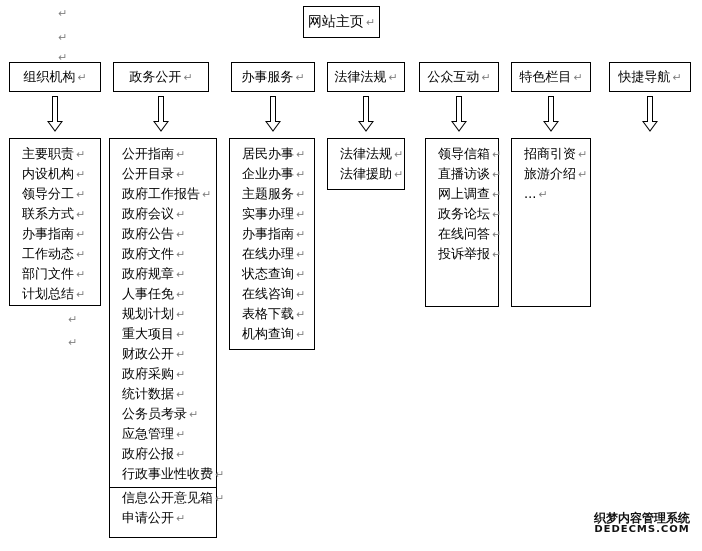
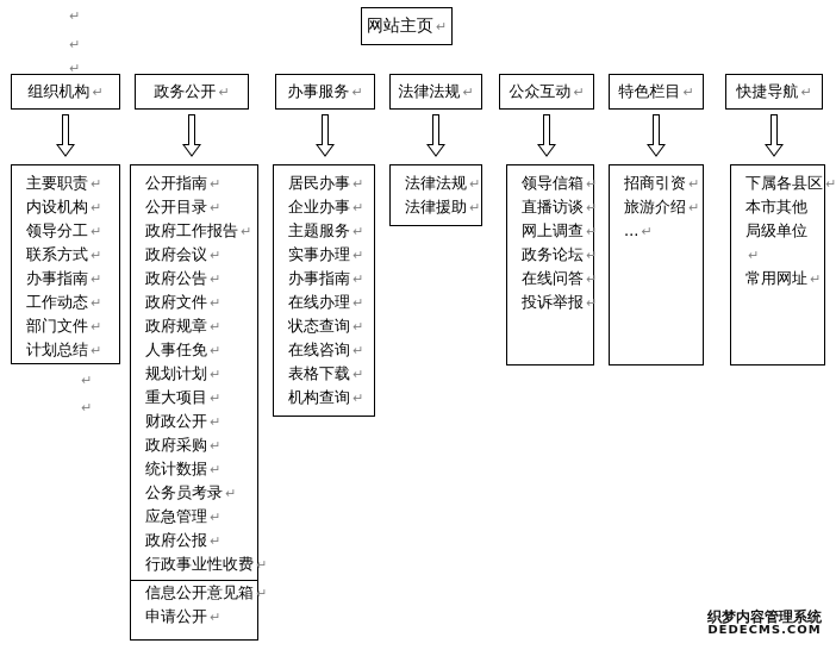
  ↵
  ↵
  ↵
  网站主页 ↵
  组织机构 ↵
  主要职责 ↵
  内设机构 ↵
  领导分工 ↵
  联系方式 ↵
  办事指南 ↵
  工作动态 ↵
  部门文件 ↵
  计划总结 ↵
  ↵
  ↵
  政务公开 ↵
  公开指南 ↵
  公开目录 ↵
  政府工作报告 ↵
  政府会议 ↵
  政府公告 ↵
  政府文件 ↵
  政府规章 ↵
  人事任免 ↵
  规划计划 ↵
  重大项目 ↵
  财政公开 ↵
  政府采购 ↵
  统计数据 ↵
  公务员考录 ↵
  应急管理 ↵
  政府公报 ↵
  行政事业性收费 ↵
  信息公开意见箱 ↵
  申请公开 ↵
  办事服务 ↵
  居民办事 ↵
  企业办事 ↵
  主题服务 ↵
  实事办理 ↵
  办事指南 ↵
  在线办理 ↵
  状态查询 ↵
  在线咨询 ↵
  表格下载 ↵
  机构查询 ↵
  法律法规 ↵
  法律法规 ↵
  法律援助 ↵
  公众互动 ↵
  领导信箱 ↵
  直播访谈 ↵
  网上调查 ↵
  政务论坛 ↵
  在线问答 ↵
  投诉举报 ↵
  特色栏目 ↵
  招商引资 ↵
  旅游介绍 ↵
  ... ↵
  快捷导航 ↵
+ 下属各县区 ↵
+ 本市其他局级单位↵
+ 常用网址 ↵
  织梦内容管理系统
  DEDECMS.COM
